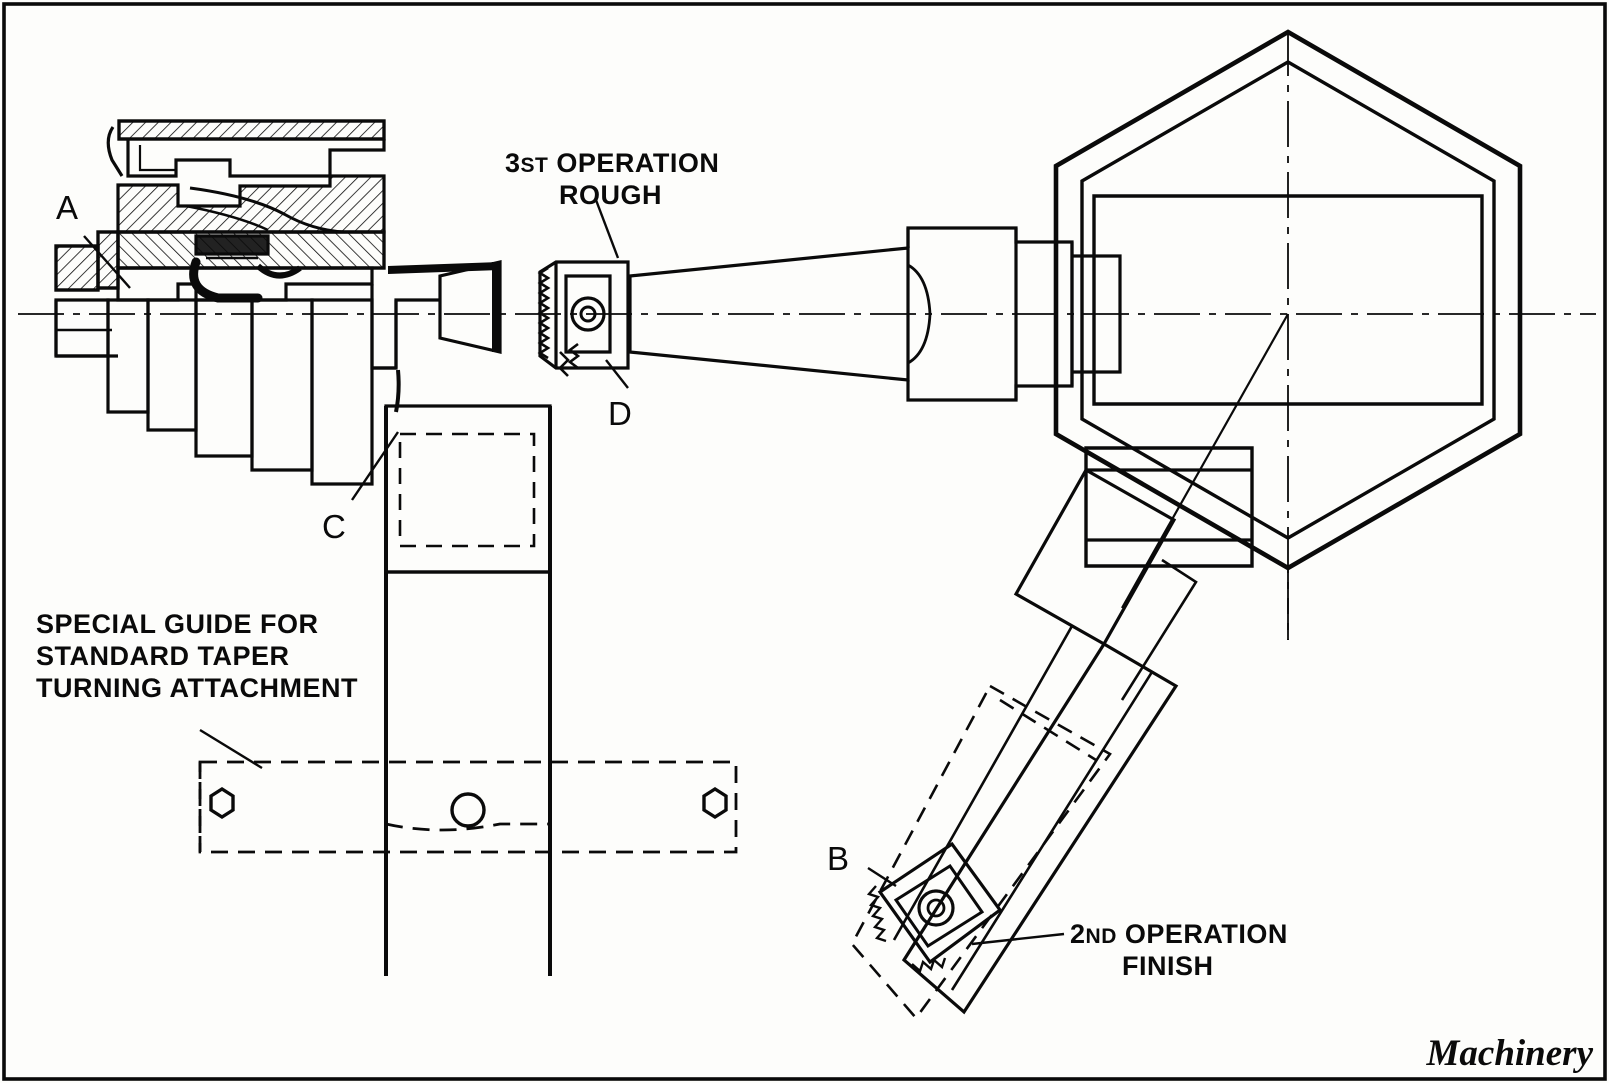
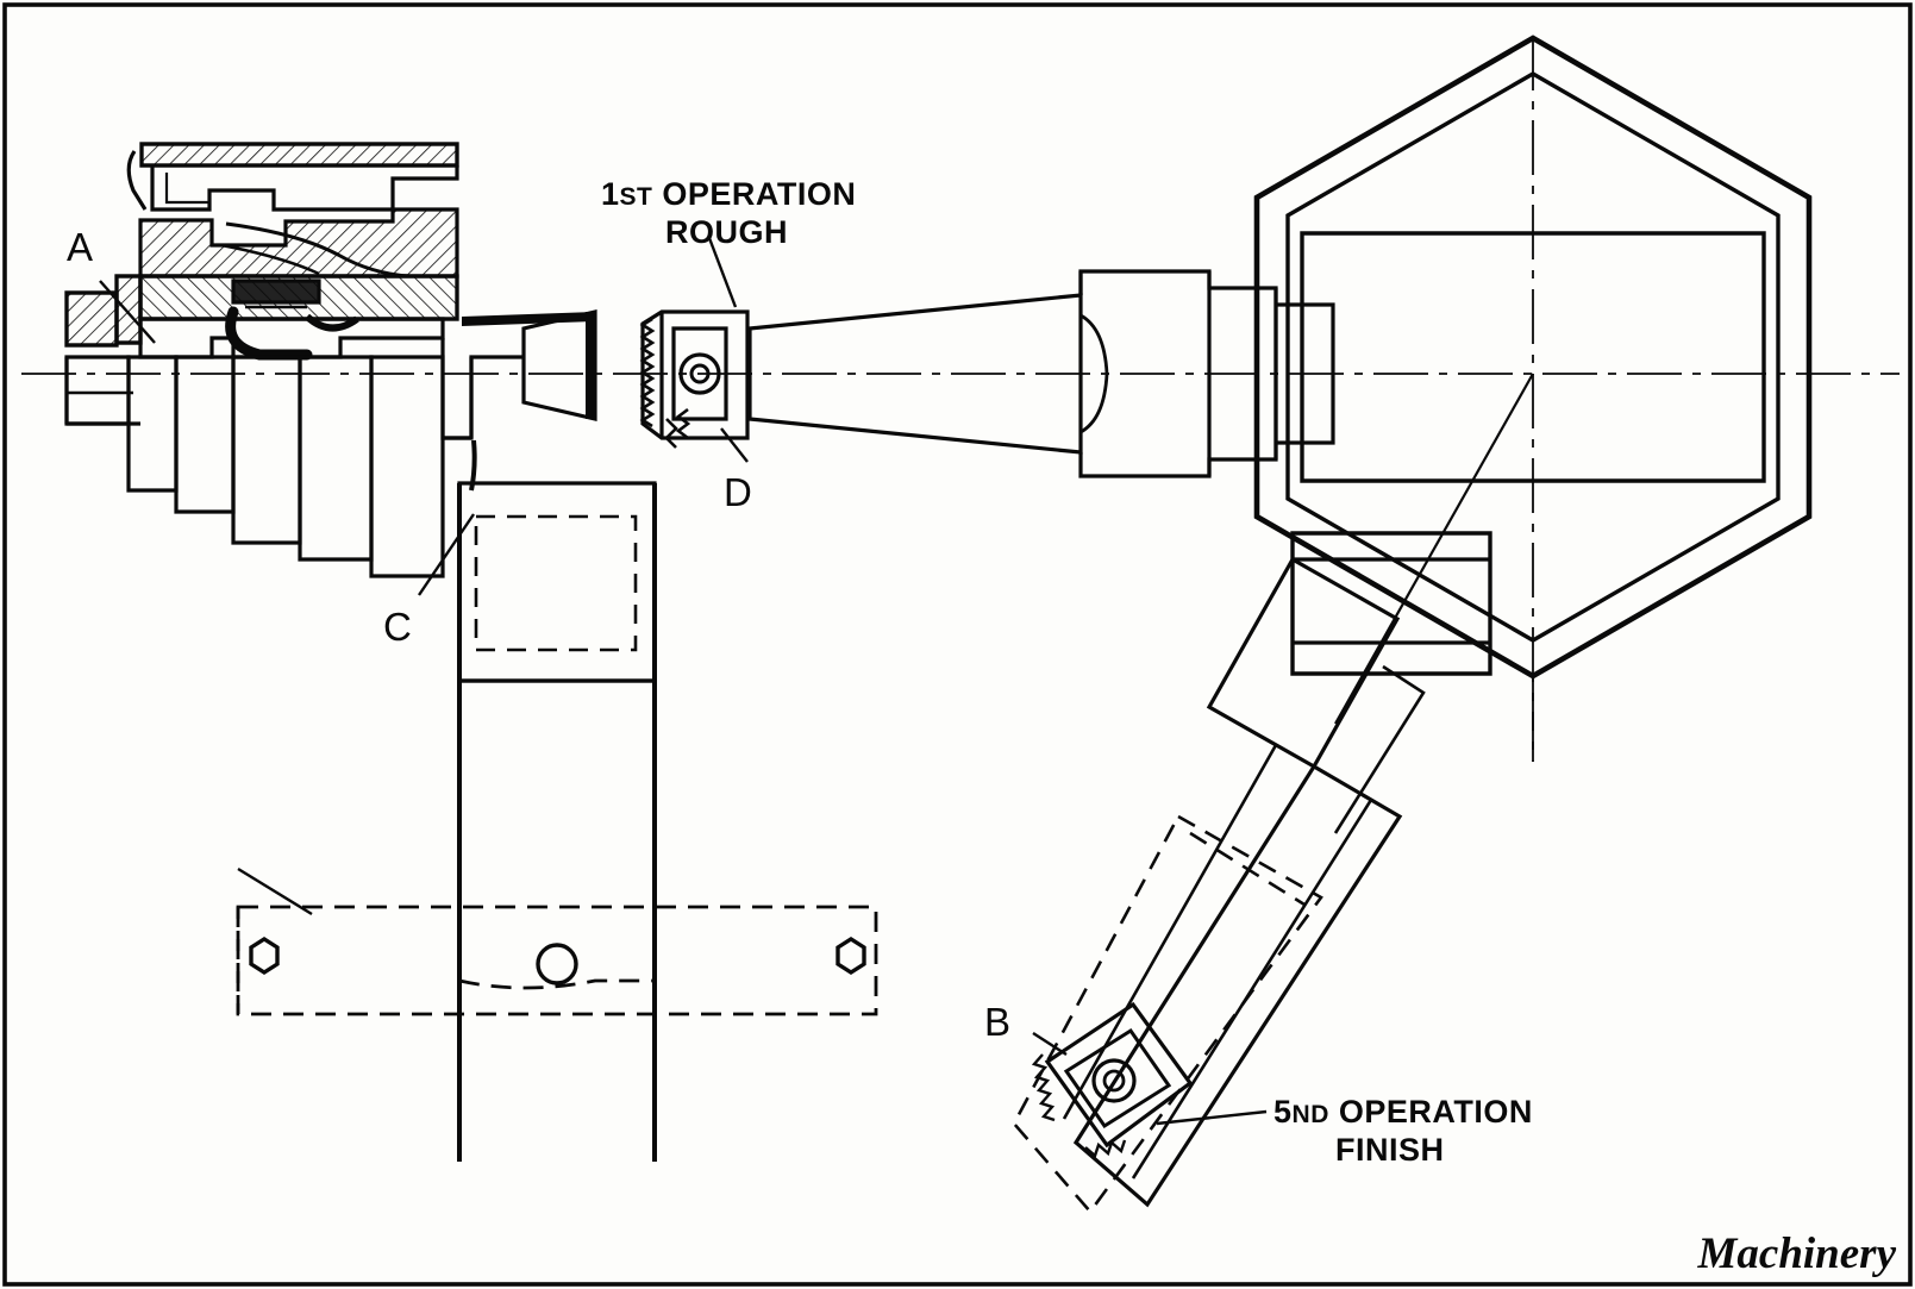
- 3ST OPERATION
+ 1ST OPERATION
  ROUGH
- 2ND OPERATION
+ 5ND OPERATION
  FINISH
- SPECIAL GUIDE FOR
- STANDARD TAPER
- TURNING ATTACHMENT
  A
  D
  C
  B
  Machinery
